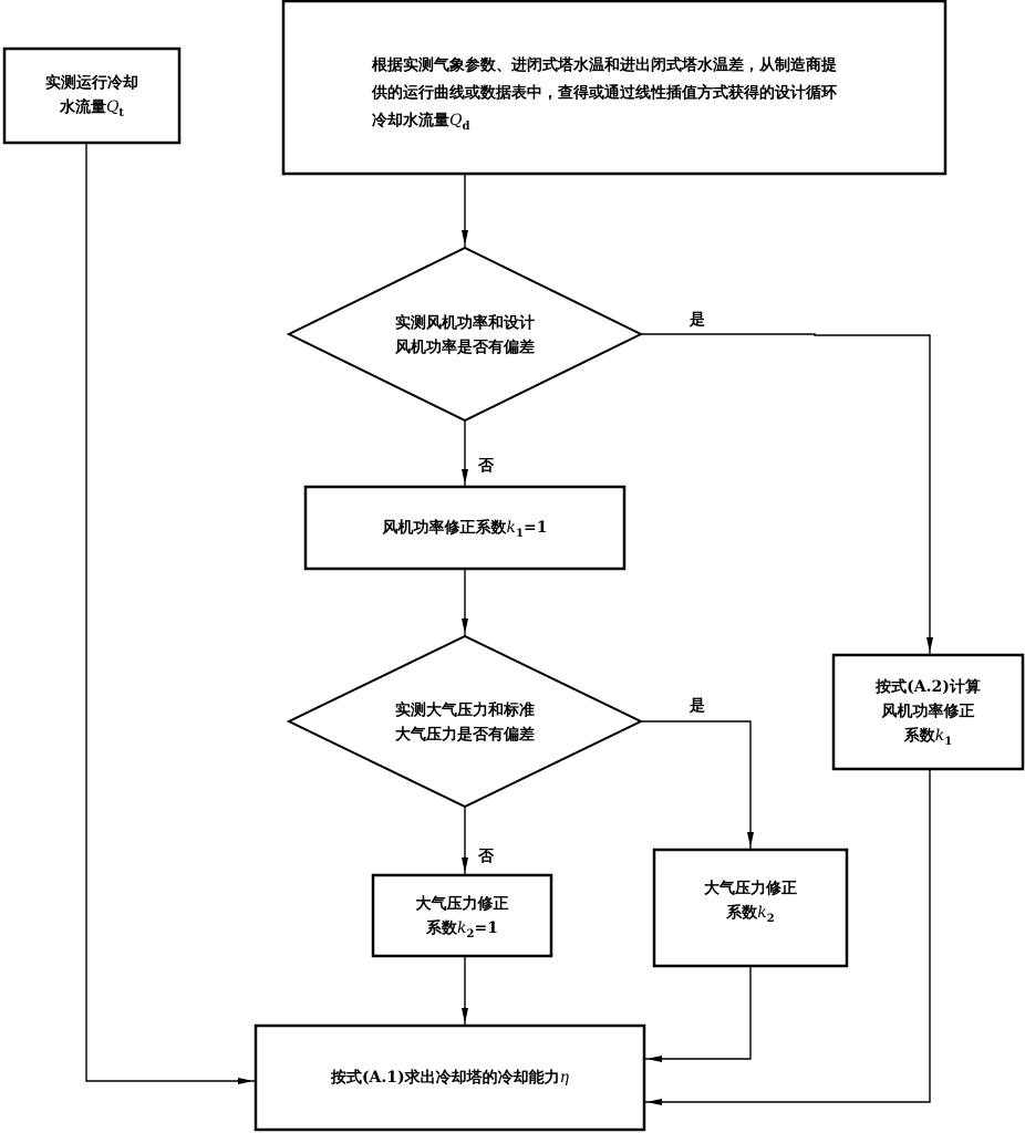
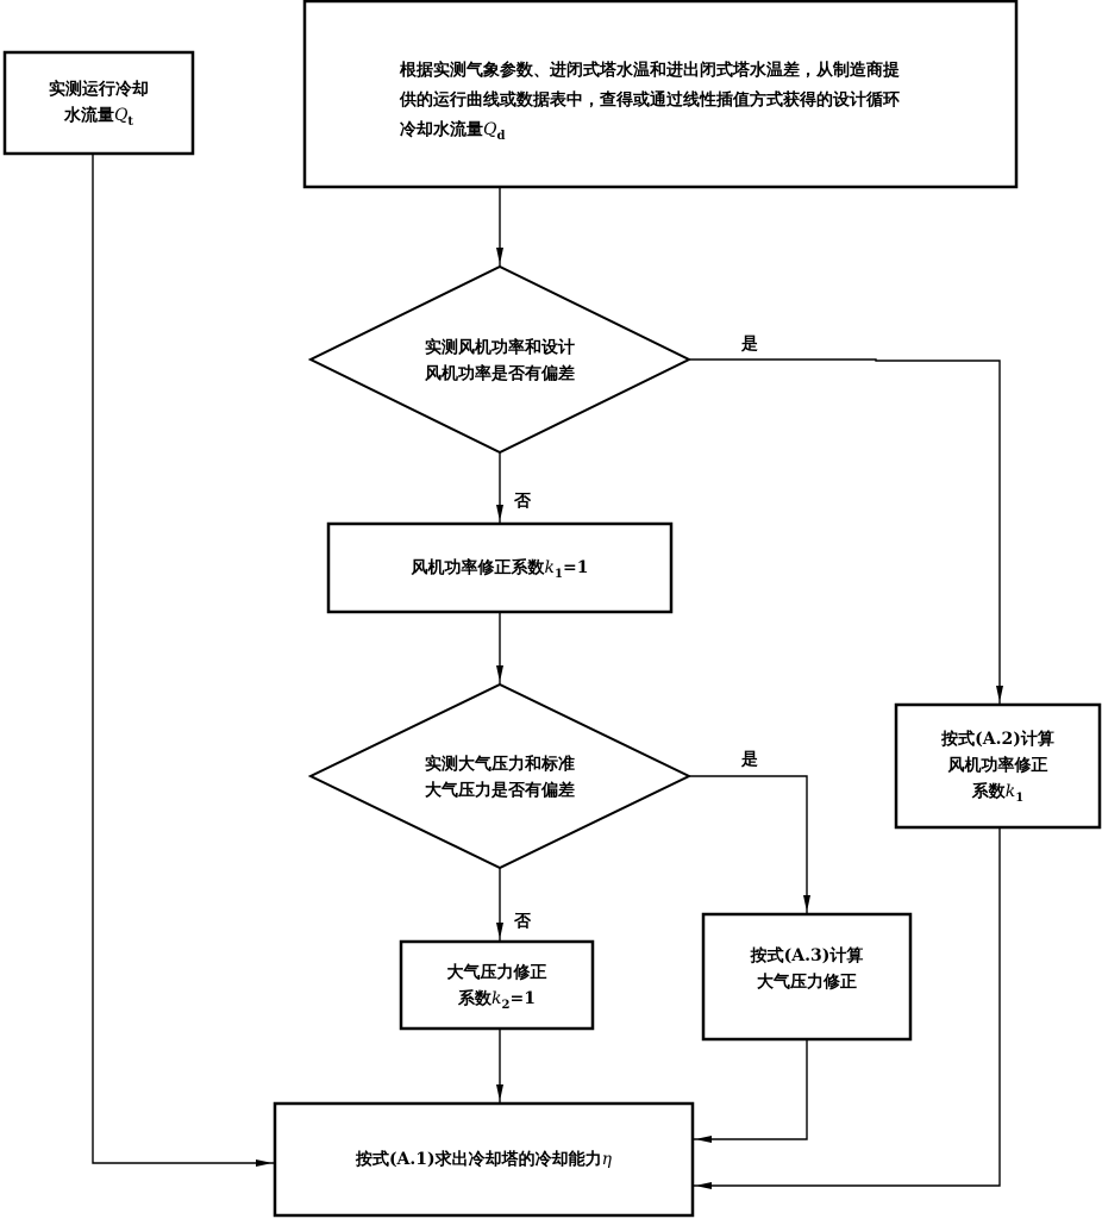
  实测运行冷却
  水流量Qt
  根据实测气象参数、进闭式塔水温和进出闭式塔水温差，从制造商提
  供的运行曲线或数据表中，查得或通过线性插值方式获得的设计循环
  冷却水流量Qd
  实测风机功率和设计
  风机功率是否有偏差
  是
  否
  风机功率修正系数k1=1
  实测大气压力和标准
  大气压力是否有偏差
  是
  否
  按式(A.2)计算
  风机功率修正
  系数k1
  大气压力修正
  系数k2=1
+ 按式(A.3)计算
  大气压力修正
- 系数k2
  按式(A.1)求出冷却塔的冷却能力η
